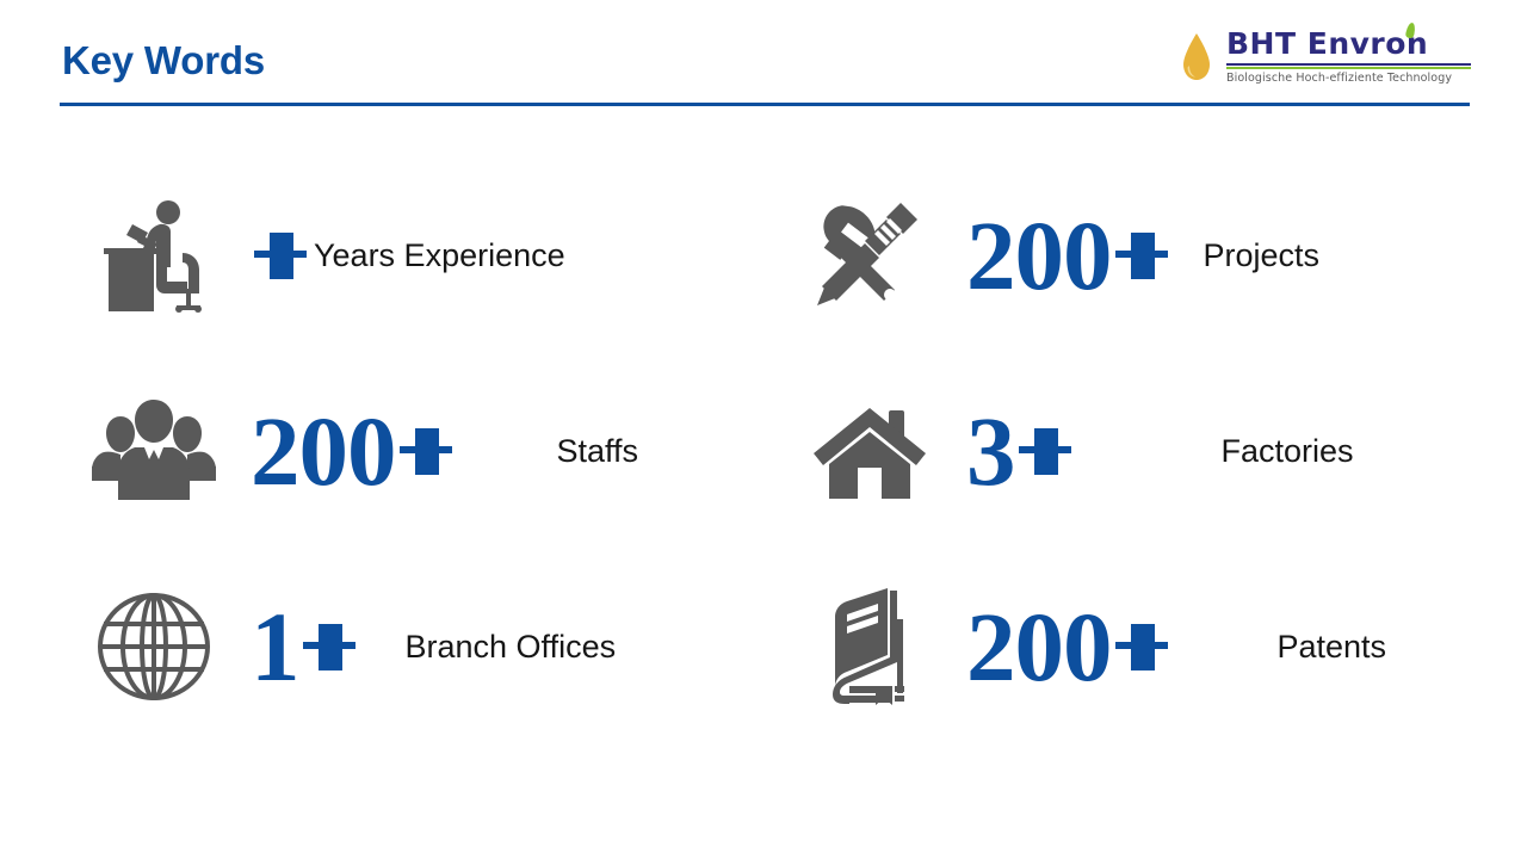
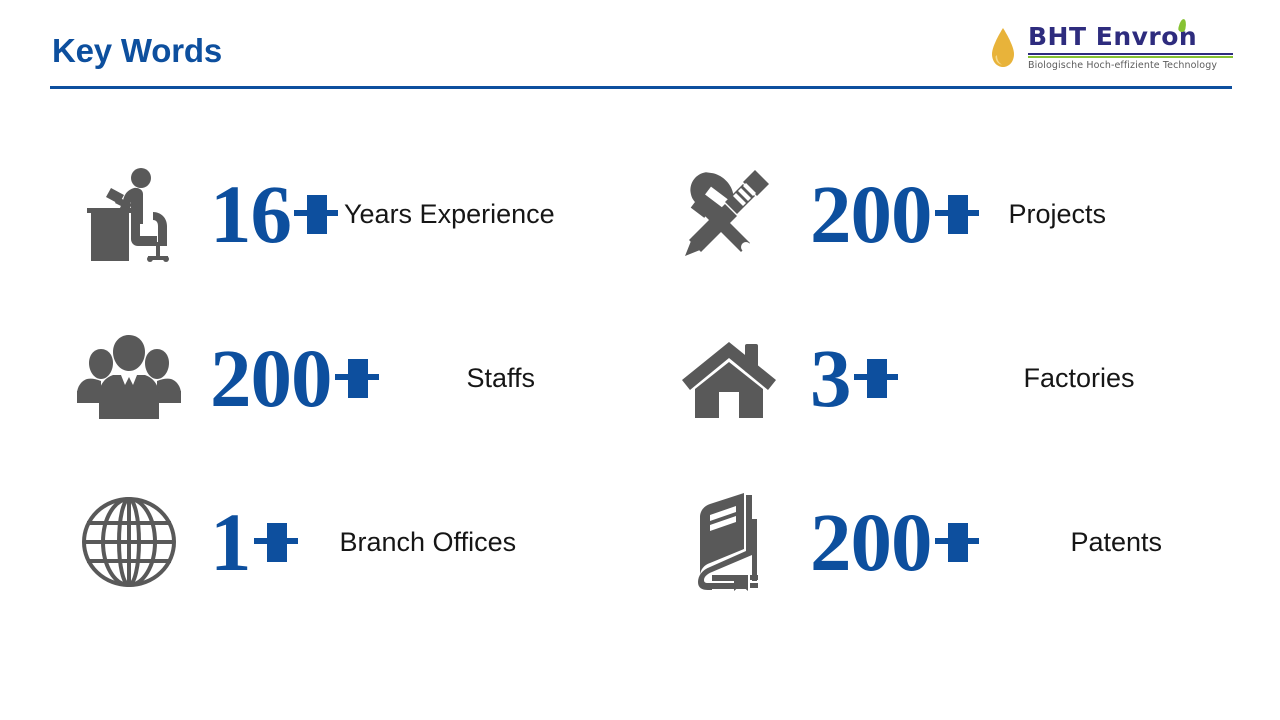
  Key Words
  BHT Envron
  Biologische Hoch-effiziente Technology
+ 16
  Years Experience
  200
  Projects
  200
  Staffs
  3
  Factories
  1
  Branch Offices
  200
  Patents
